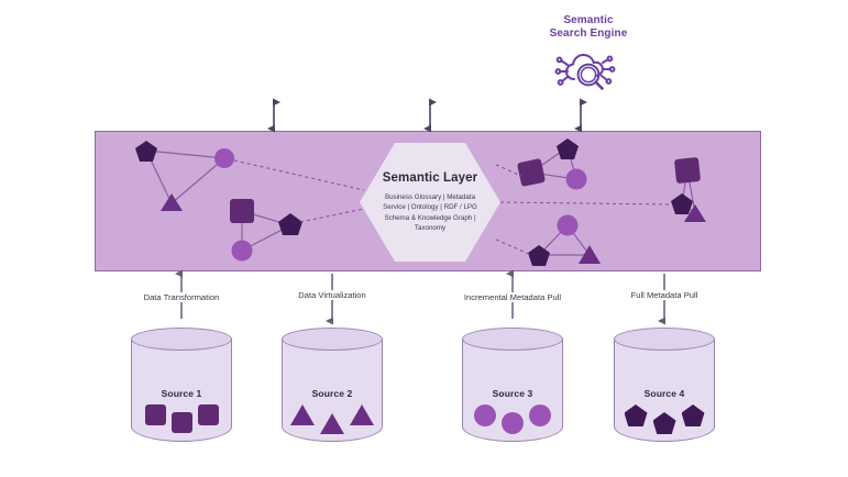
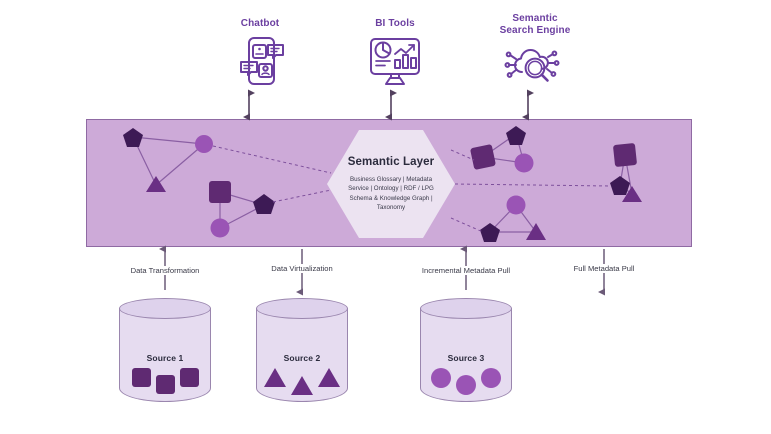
+ Chatbot
+ BI Tools
  Semantic
  Search Engine
  Semantic Layer
  Data Transformation
  Data Virtualization
  Incremental Metadata Pull
  Full Metadata Pull
  Source 1
  Source 2
  Source 3
- Source 4
